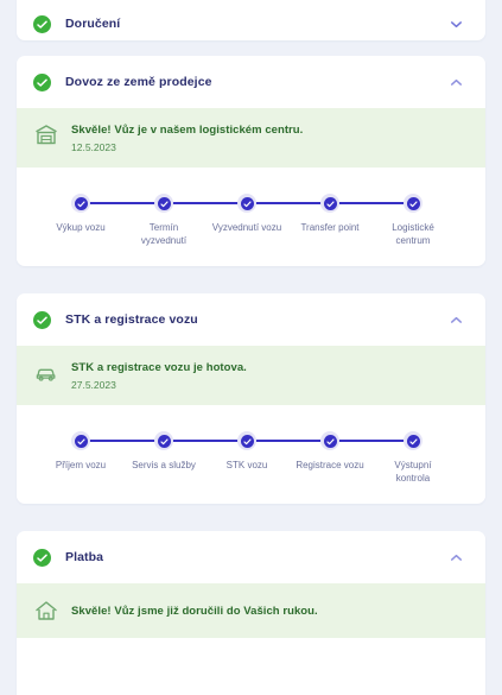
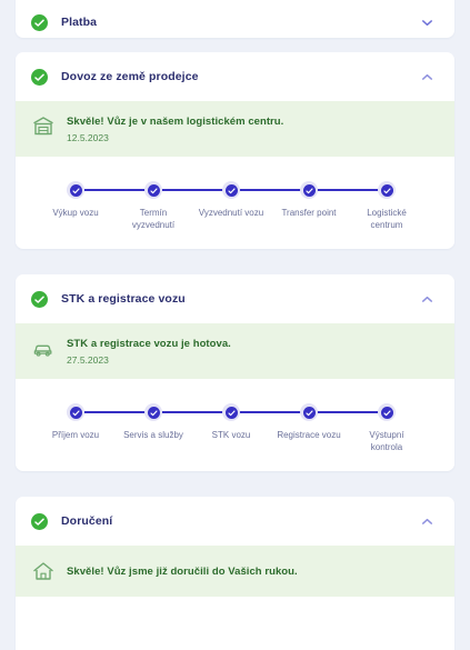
- Doručení
+ Platba
  Dovoz ze země prodejce
  Skvěle! Vůz je v našem logistickém centru.
  12.5.2023
  Výkup vozu
  Termín vyzvednutí
  Vyzvednutí vozu
  Transfer point
  Logistické centrum
  STK a registrace vozu
  STK a registrace vozu je hotova.
  27.5.2023
  Příjem vozu
  Servis a služby
  STK vozu
  Registrace vozu
  Výstupní kontrola
- Platba
+ Doručení
  Skvěle! Vůz jsme již doručili do Vašich rukou.
